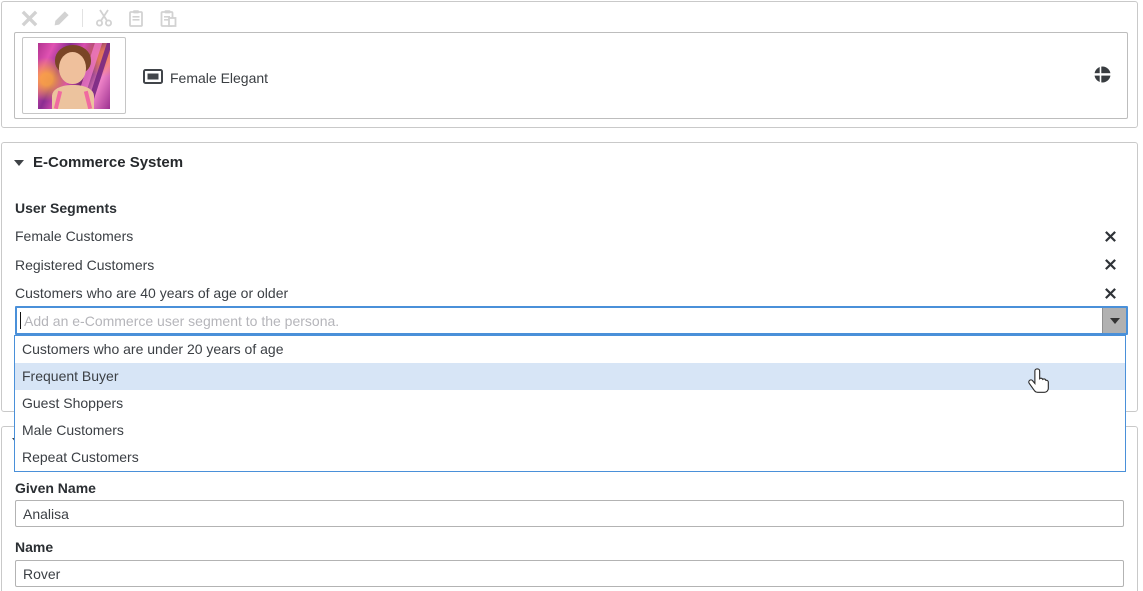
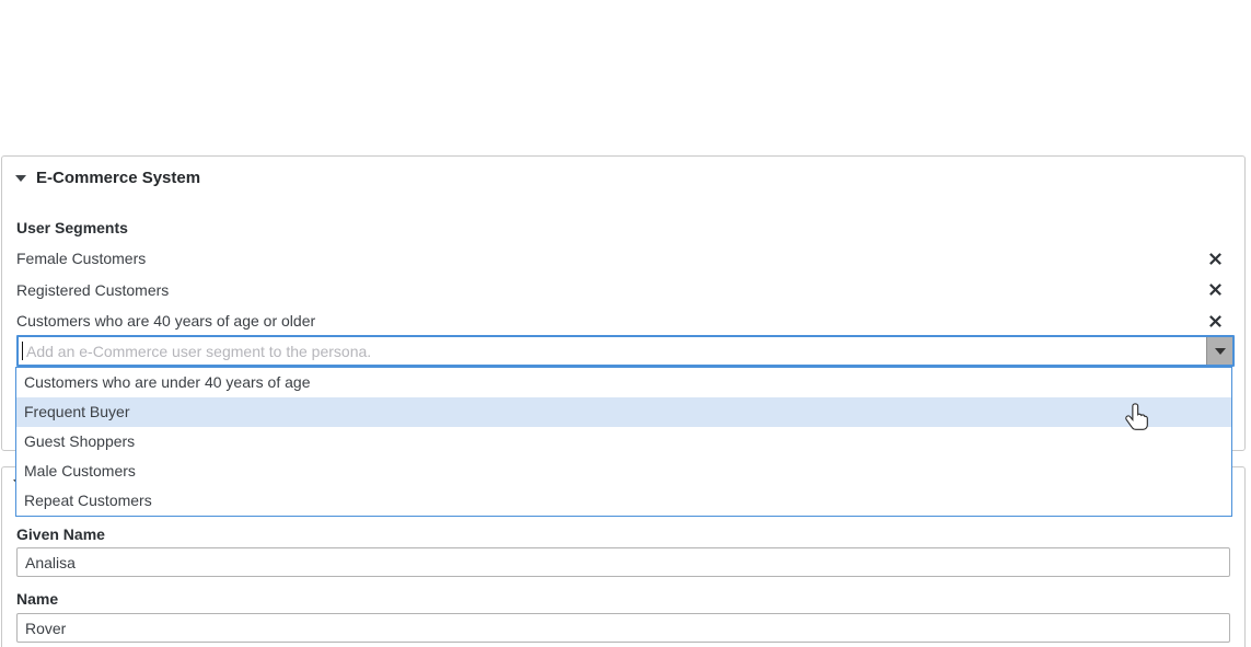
- Female Elegant
  E-Commerce System
  User Segments
  Female Customers
  Registered Customers
  Customers who are 40 years of age or older
  Add an e-Commerce user segment to the persona.
- Customers who are under 20 years of age
+ Customers who are under 40 years of age
  Frequent Buyer
  Guest Shoppers
  Male Customers
  Repeat Customers
  Given Name
  Analisa
  Name
  Rover
